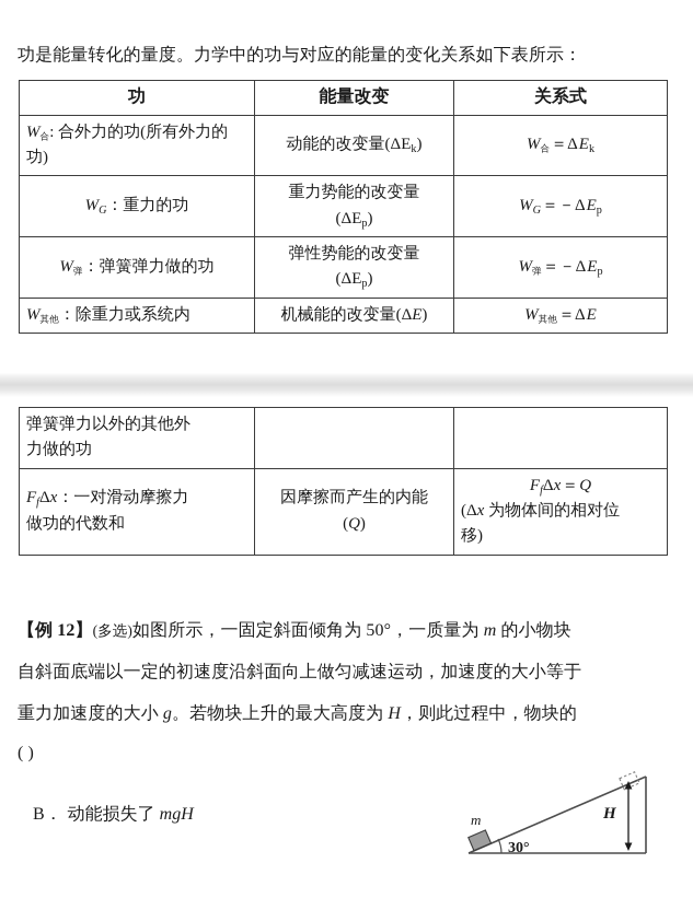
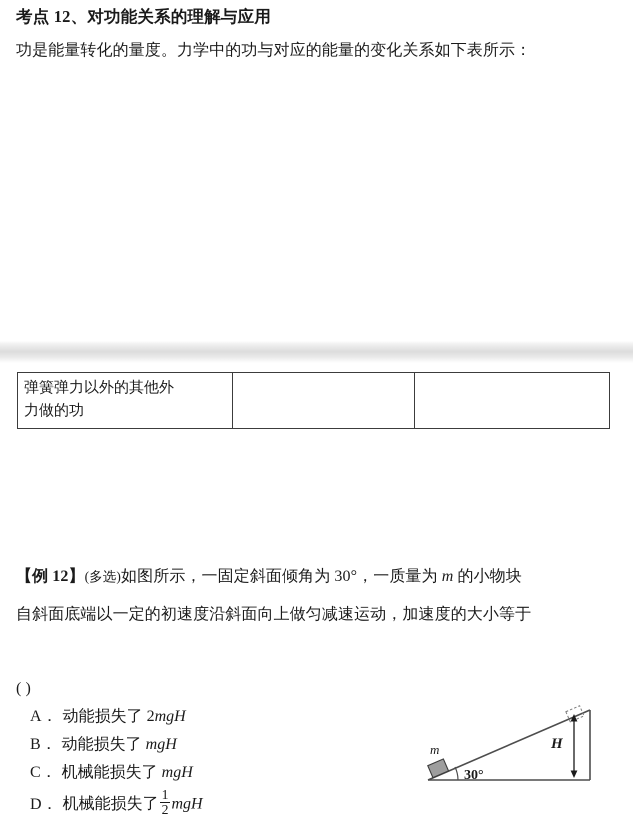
+ 考点 12、对功能关系的理解与应用
  功是能量转化的量度。力学中的功与对应的能量的变化关系如下表所示：
- 功	能量改变	关系式
- W合: 合外力的功(所有外力的功)	动能的改变量(ΔEk)	W合＝ΔEk
- WG：重力的功	重力势能的改变量(ΔEp)	WG＝－ΔEp
- W弹：弹簧弹力做的功	弹性势能的改变量(ΔEp)	W弹＝－ΔEp
- W其他：除重力或系统内	机械能的改变量(ΔE)	W其他＝ΔE
  弹簧弹力以外的其他外力做的功
- FfΔx：一对滑动摩擦力做功的代数和	因摩擦而产生的内能(Q)	FfΔx＝Q (Δx 为物体间的相对位移)
- 【例 12】(多选)如图所示，一固定斜面倾角为 50°，一质量为 m 的小物块
+ 【例 12】(多选)如图所示，一固定斜面倾角为 30°，一质量为 m 的小物块
  自斜面底端以一定的初速度沿斜面向上做匀减速运动，加速度的大小等于
- 重力加速度的大小 g。若物块上升的最大高度为 H，则此过程中，物块的
  ( )
+ A． 动能损失了 2mgH
  B． 动能损失了 mgH
+ C． 机械能损失了 mgH
+ D． 机械能损失了
+ 1
+ 2
+ mgH
  30°
  m
  H
